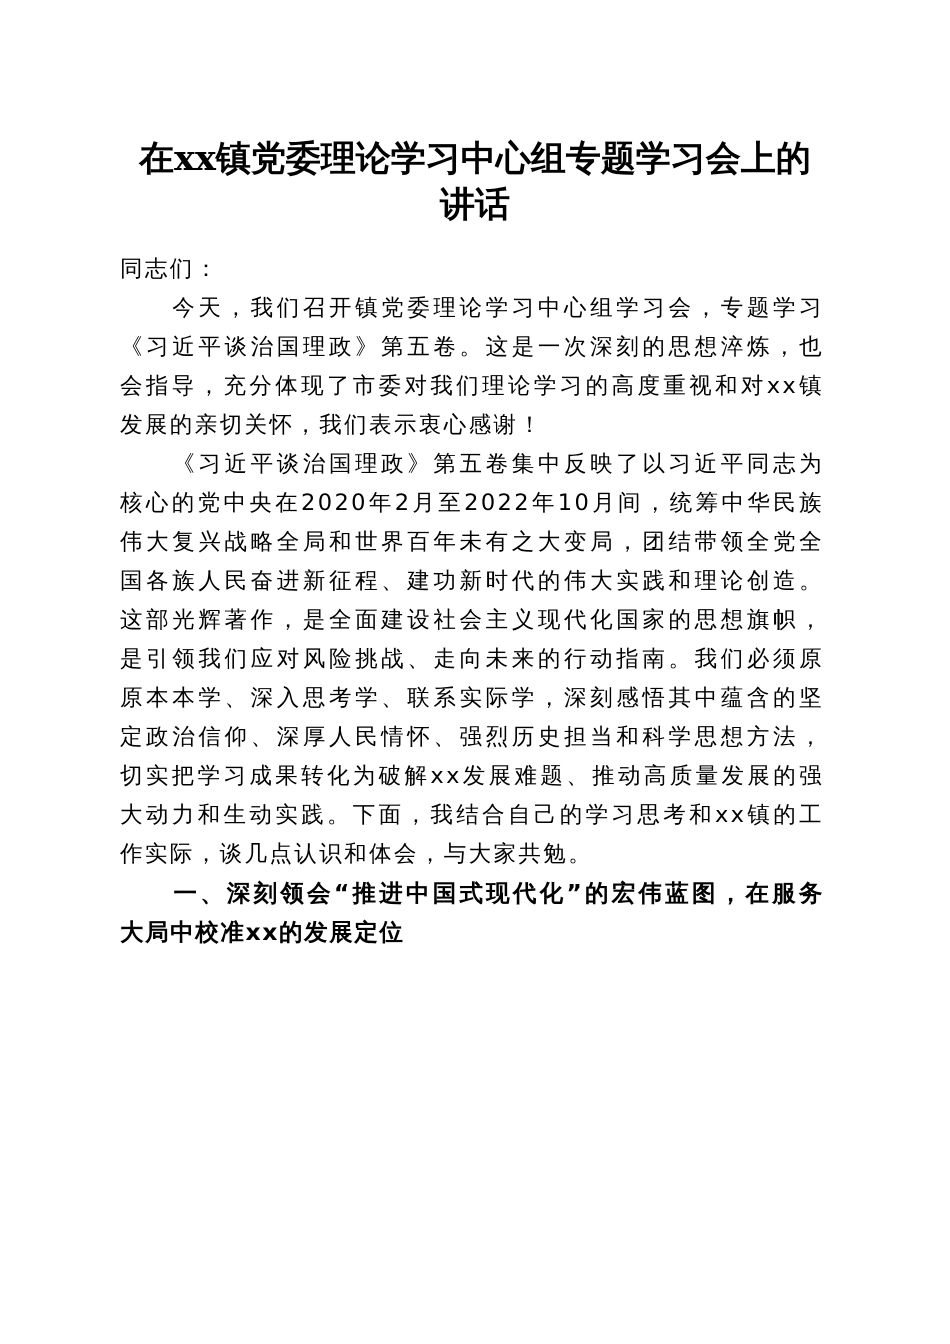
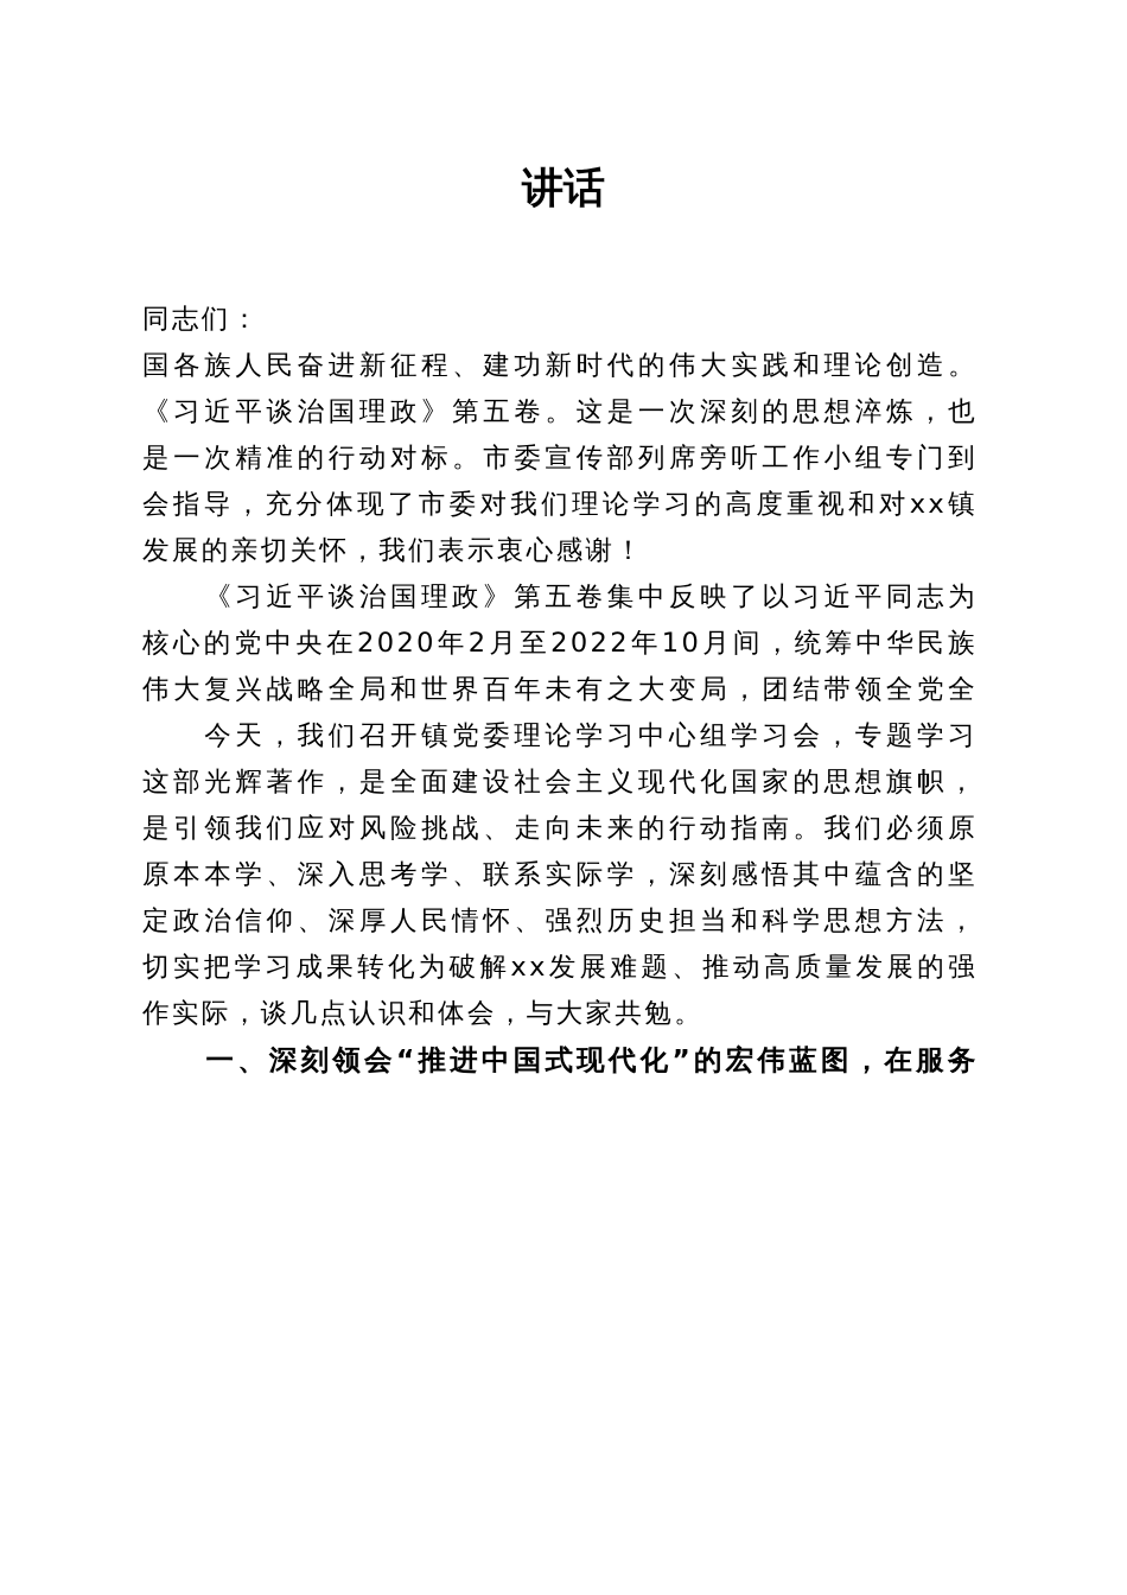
- 在xx镇党委理论学习中心组专题学习会上的
  讲话
  同志们：
- 今天，我们召开镇党委理论学习中心组学习会，专题学习
+ 国各族人民奋进新征程、建功新时代的伟大实践和理论创造。
  《习近平谈治国理政》第五卷。这是一次深刻的思想淬炼，也
+ 是一次精准的行动对标。市委宣传部列席旁听工作小组专门到
  会指导，充分体现了市委对我们理论学习的高度重视和对xx镇
  发展的亲切关怀，我们表示衷心感谢！
  《习近平谈治国理政》第五卷集中反映了以习近平同志为
  核心的党中央在2020年2月至2022年10月间，统筹中华民族
  伟大复兴战略全局和世界百年未有之大变局，团结带领全党全
- 国各族人民奋进新征程、建功新时代的伟大实践和理论创造。
+ 今天，我们召开镇党委理论学习中心组学习会，专题学习
  这部光辉著作，是全面建设社会主义现代化国家的思想旗帜，
  是引领我们应对风险挑战、走向未来的行动指南。我们必须原
  原本本学、深入思考学、联系实际学，深刻感悟其中蕴含的坚
  定政治信仰、深厚人民情怀、强烈历史担当和科学思想方法，
  切实把学习成果转化为破解xx发展难题、推动高质量发展的强
- 大动力和生动实践。下面，我结合自己的学习思考和xx镇的工
  作实际，谈几点认识和体会，与大家共勉。
  一、深刻领会“推进中国式现代化”的宏伟蓝图，在服务
- 大局中校准xx的发展定位
